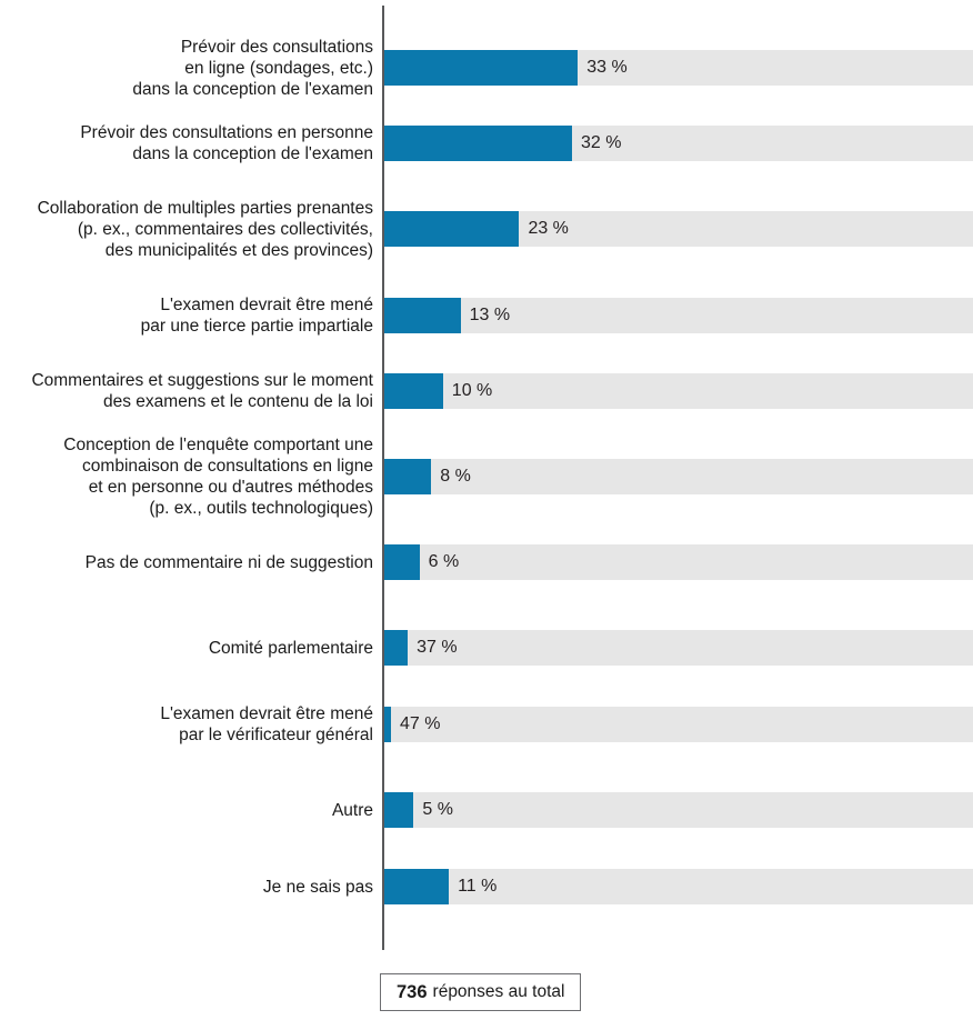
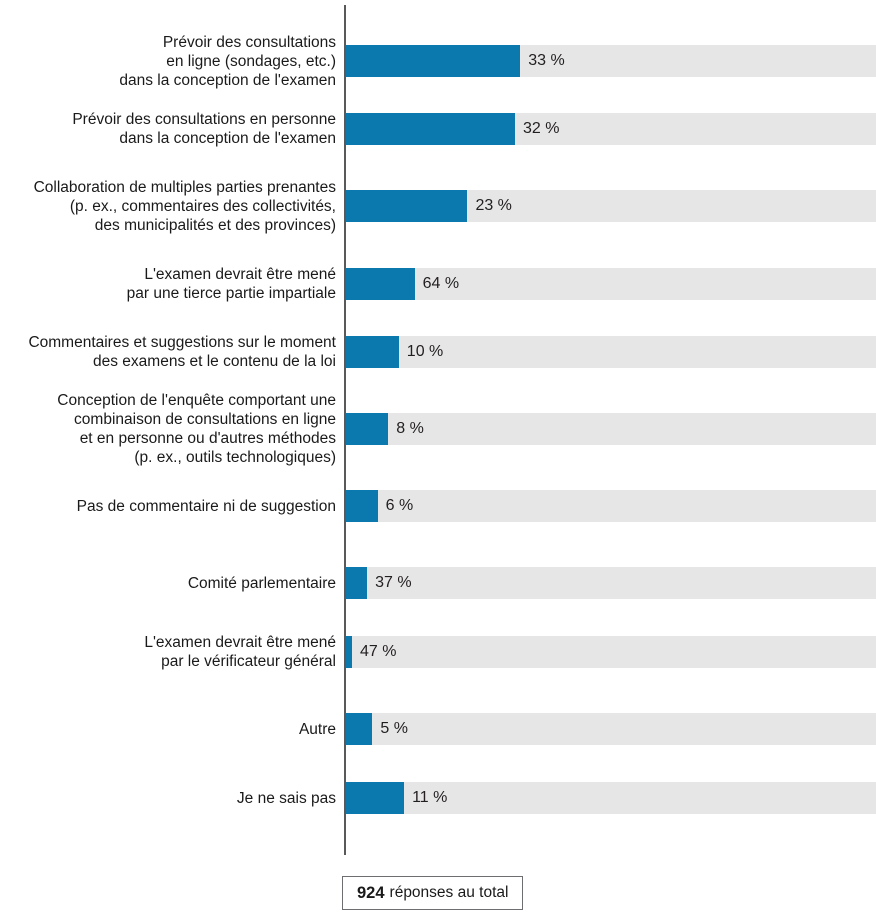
  Prévoir des consultations
  en ligne (sondages, etc.)
  dans la conception de l'examen
  33 %
  Prévoir des consultations en personne
  dans la conception de l'examen
  32 %
  Collaboration de multiples parties prenantes
  (p. ex., commentaires des collectivités,
  des municipalités et des provinces)
  23 %
  L'examen devrait être mené
  par une tierce partie impartiale
- 13 %
+ 64 %
  Commentaires et suggestions sur le moment
  des examens et le contenu de la loi
  10 %
  Conception de l'enquête comportant une
  combinaison de consultations en ligne
  et en personne ou d'autres méthodes
  (p. ex., outils technologiques)
  8 %
  Pas de commentaire ni de suggestion
  6 %
  Comité parlementaire
  37 %
  L'examen devrait être mené
  par le vérificateur général
  47 %
  Autre
  5 %
  Je ne sais pas
  11 %
- 736
+ 924
  réponses au total
